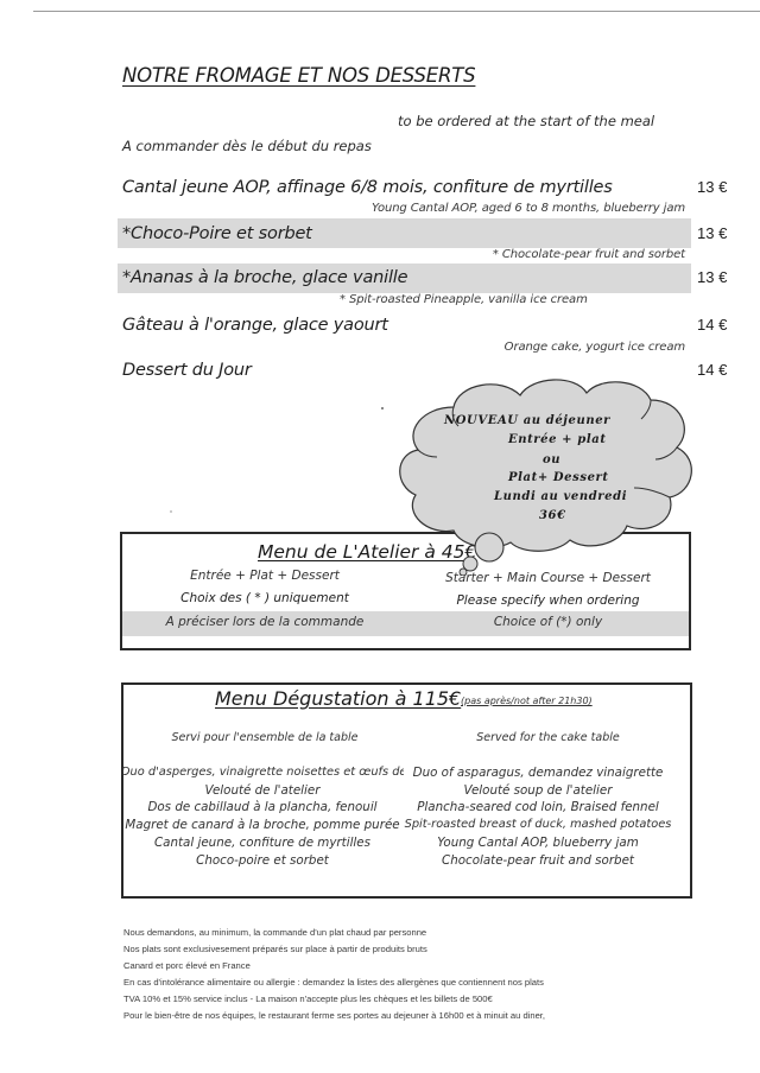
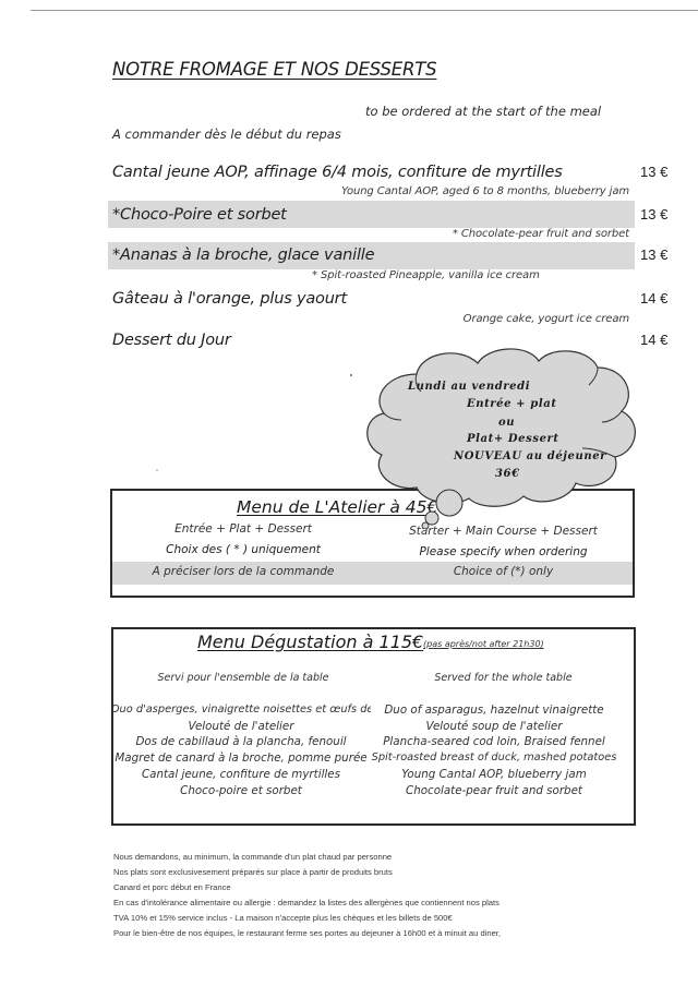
  NOTRE FROMAGE ET NOS DESSERTS
  to be ordered at the start of the meal
  A commander dès le début du repas
- Cantal jeune AOP, affinage 6/8 mois, confiture de myrtilles
+ Cantal jeune AOP, affinage 6/4 mois, confiture de myrtilles
  Young Cantal AOP, aged 6 to 8 months, blueberry jam
  13 €
  *Choco-Poire et sorbet
  * Chocolate-pear fruit and sorbet
  13 €
  *Ananas à la broche, glace vanille
  * Spit-roasted Pineapple, vanilla ice cream
  13 €
- Gâteau à l'orange, glace yaourt
+ Gâteau à l'orange, plus yaourt
  Orange cake, yogurt ice cream
  14 €
  Dessert du Jour
  14 €
  Menu de L'Atelier à 45€
  Entrée + Plat + Dessert
  Starter + Main Course + Dessert
  Choix des ( * ) uniquement
  Please specify when ordering
  A préciser lors de la commande
  Choice of (*) only
- NOUVEAU au déjeuner
+ Lundi au vendredi
  Entrée + plat
  ou
  Plat+ Dessert
- Lundi au vendredi
+ NOUVEAU au déjeuner
  36€
  Menu Dégustation à 115€
  (pas après/not after 21h30)
  Servi pour l'ensemble de la table
- Served for the cake table
+ Served for the whole table
  Duo d'asperges, vinaigrette noisettes et œufs de
  Velouté de l'atelier
  Dos de cabillaud à la plancha, fenouil
  Magret de canard à la broche, pomme purée
  Cantal jeune, confiture de myrtilles
  Choco-poire et sorbet
- Duo of asparagus, demandez vinaigrette
+ Duo of asparagus, hazelnut vinaigrette
  Velouté soup de l'atelier
  Plancha-seared cod loin, Braised fennel
  Spit-roasted breast of duck, mashed potatoes
  Young Cantal AOP, blueberry jam
  Chocolate-pear fruit and sorbet
  Nous demandons, au minimum, la commande d'un plat chaud par personne
  Nos plats sont exclusivesement préparés sur place à partir de produits bruts
- Canard et porc élevé en France
+ Canard et porc début en France
  En cas d'intolérance alimentaire ou allergie : demandez la listes des allergènes que contiennent nos plats
  TVA 10% et 15% service inclus - La maison n'accepte plus les chèques et les billets de 500€
  Pour le bien-être de nos équipes, le restaurant ferme ses portes au dejeuner à 16h00 et à minuit au diner,
